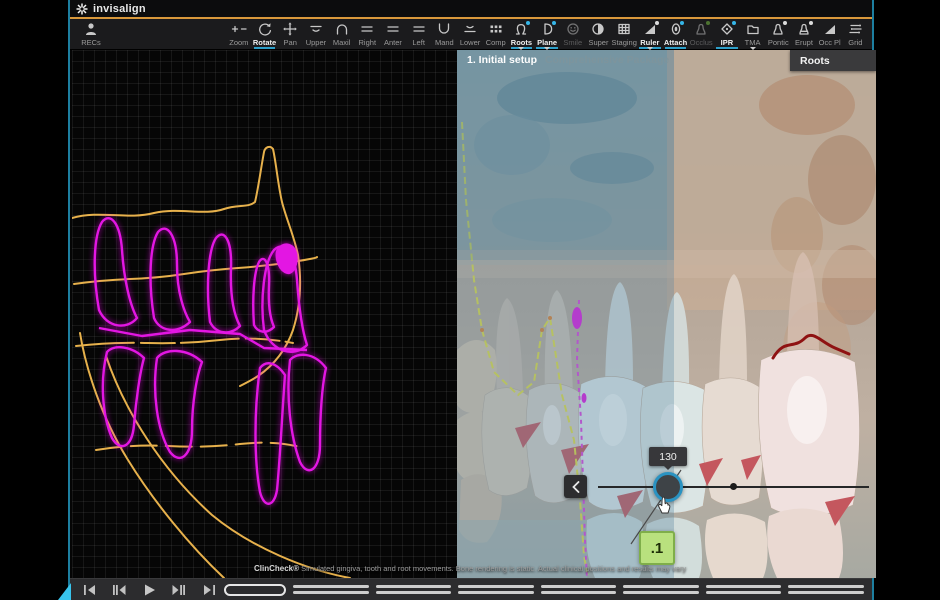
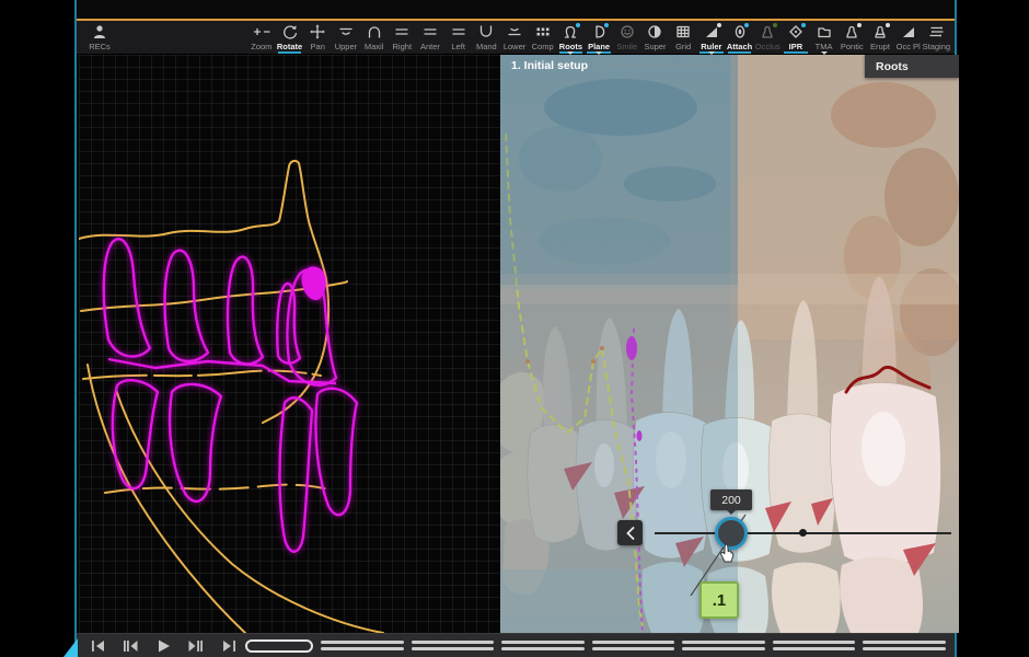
- invisalign
  RECs
  Zoom
  Rotate
  Pan
  Upper
  Maxil
  Right
  Anter
  Left
  Mand
  Lower
  Comp
  Roots
  Plane
  Smile
  Super
- Staging
+ Grid
  Ruler
  Attach
  Occlus
  IPR
  TMA
  Pontic
  Erupt
  Occ Pl
- Grid
+ Staging
  Roots
- 130
+ 200
  .1
- ClinCheck® Simulated gingiva, tooth and root movements. Bone rendering is static. Actual clinical positions and results may vary
